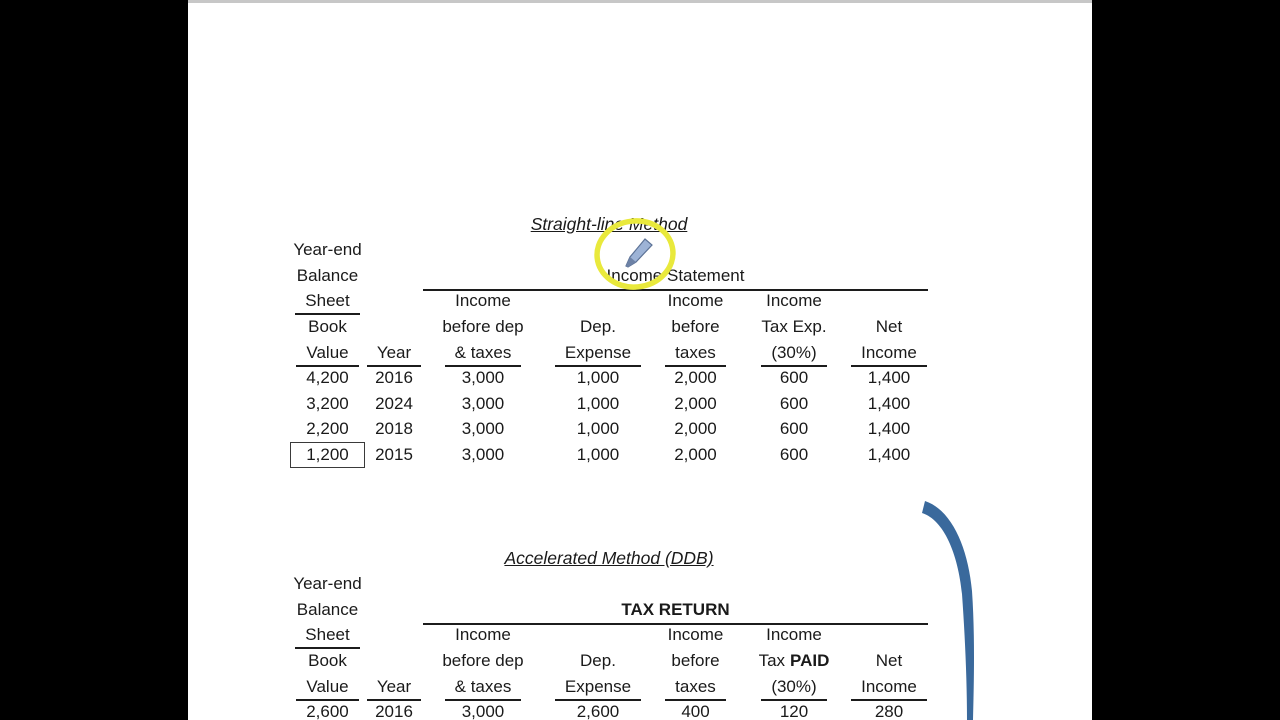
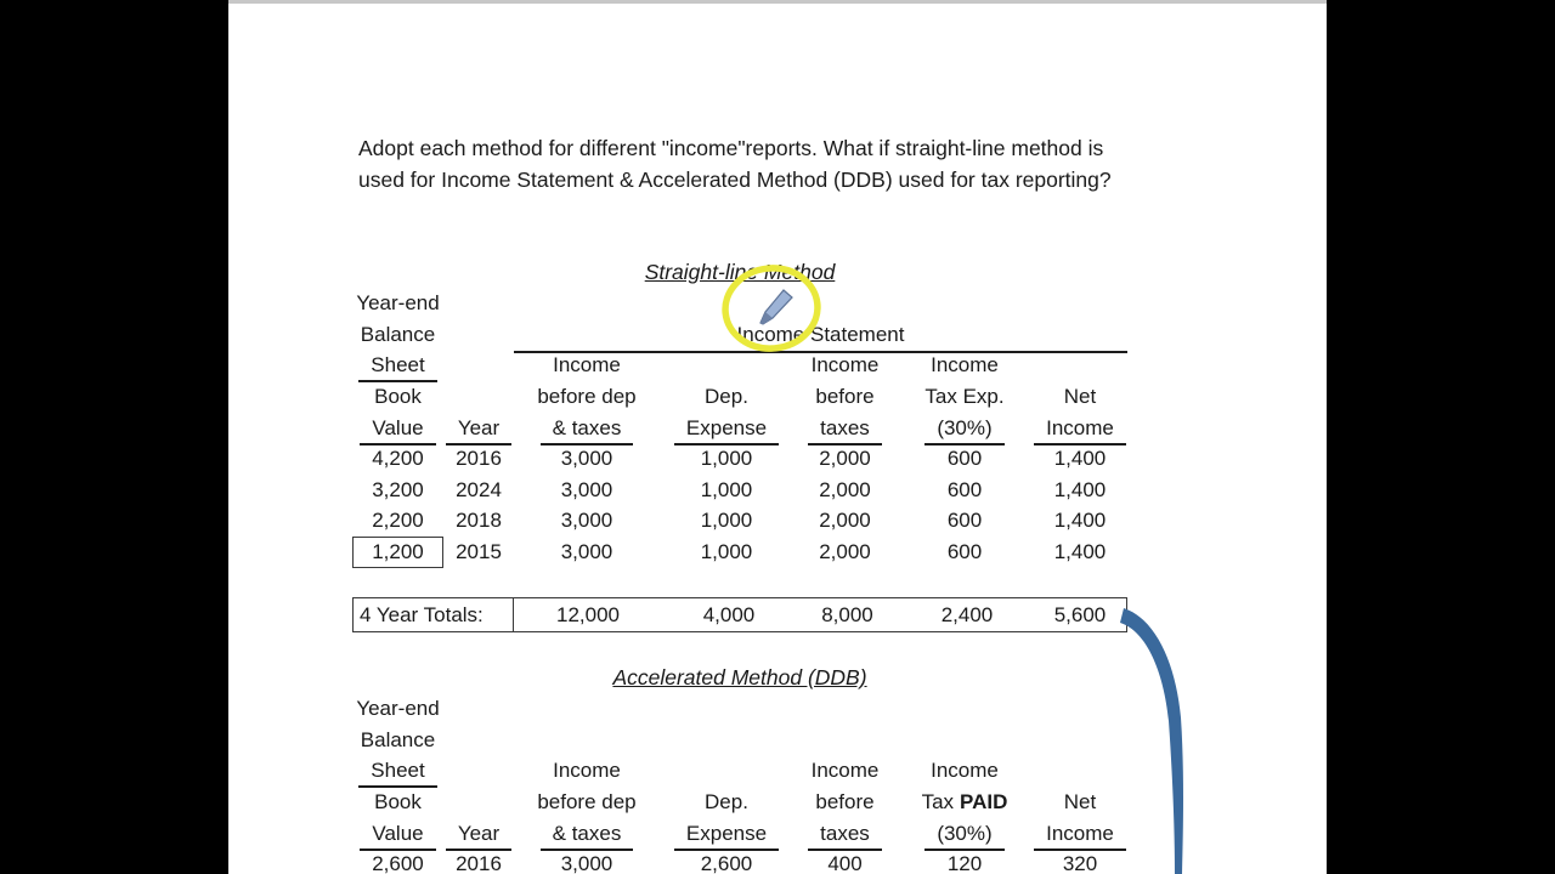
+ Adopt each method for different "income"reports. What if straight-line method is used for Income Statement & Accelerated Method (DDB) used for tax reporting?
  Straight-lin Mhod
  Year-end
  Balance
  ncome Statement
  Sheet
  Income
  Income
  Income
  Book
  before dep
  Dep.
  before
  Tax Exp.
  Net
  Value
  Year
  & taxes
  Expense
  taxes
  (30%)
  Income
  4,200
  2016
  3,000
  1,000
  2,000
  600
  1,400
  3,200
  2024
  3,000
  1,000
  2,000
  600
  1,400
  2,200
  2018
  3,000
  1,000
  2,000
  600
  1,400
  1,200
  2015
  3,000
  1,000
  2,000
  600
  1,400
+ 4 Year Totals:
+ 12,000
+ 4,000
+ 8,000
+ 2,400
+ 5,600
  Accelerated Method (DDB)
  Year-end
  Balance
- TAX RETURN
  Sheet
  Income
  Income
  Income
  Book
  before dep
  Dep.
  before
  Tax PAID
  Net
  Value
  Year
  & taxes
  Expense
  taxes
  (30%)
  Income
  2,600
  2016
  3,000
  2,600
  400
  120
- 280
+ 320
